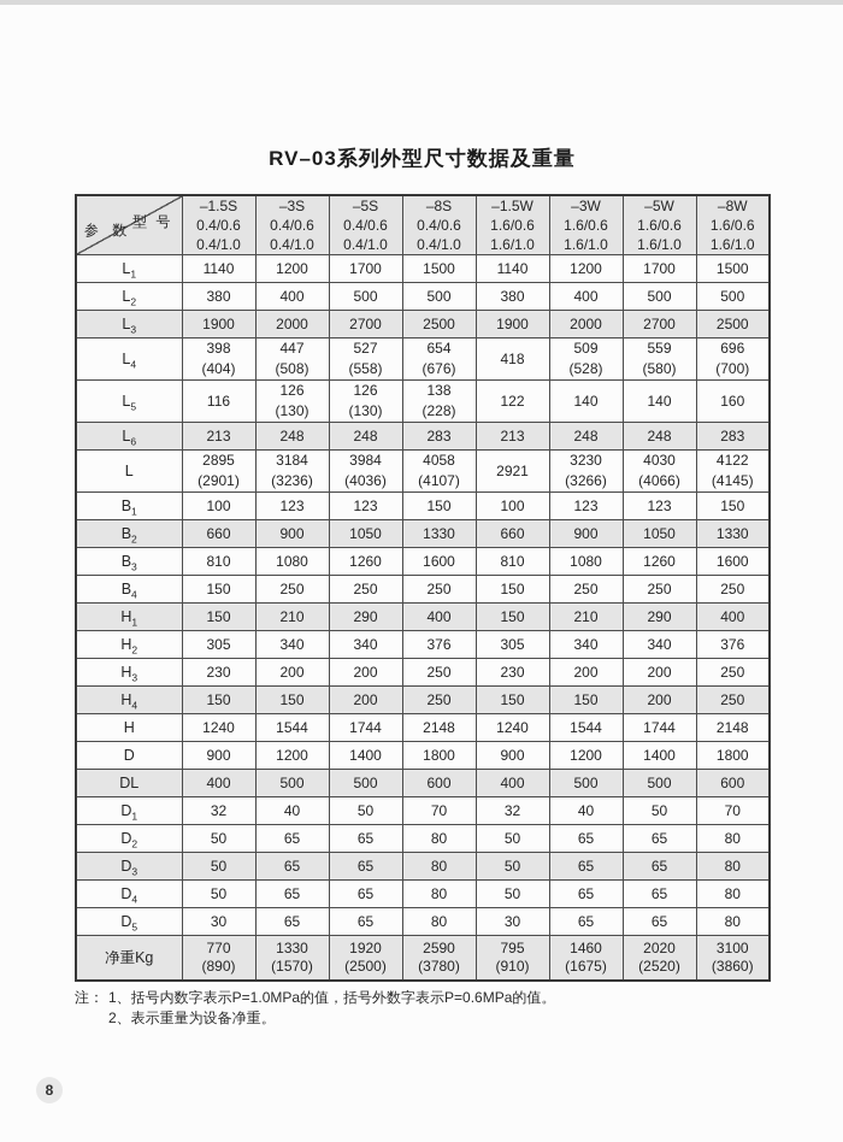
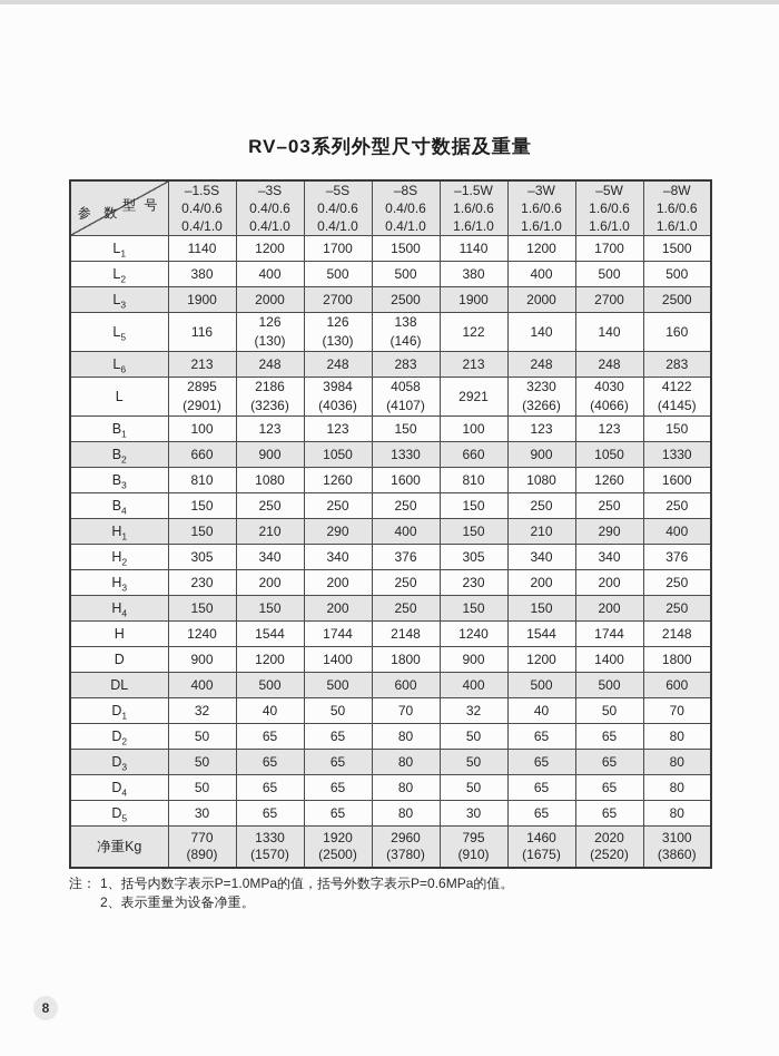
  RV–03系列外型尺寸数据及重量
  型 号 参 数	–1.5S0.4/0.60.4/1.0	–3S0.4/0.60.4/1.0	–5S0.4/0.60.4/1.0	–8S0.4/0.60.4/1.0	–1.5W1.6/0.61.6/1.0	–3W1.6/0.61.6/1.0	–5W1.6/0.61.6/1.0	–8W1.6/0.61.6/1.0
  L1	1140	1200	1700	1500	1140	1200	1700	1500
  L2	380	400	500	500	380	400	500	500
  L3	1900	2000	2700	2500	1900	2000	2700	2500
- L4	398(404)	447(508)	527(558)	654(676)	418	509(528)	559(580)	696(700)
- L5	116	126(130)	126(130)	138(228)	122	140	140	160
+ L5	116	126(130)	126(130)	138(146)	122	140	140	160
  L6	213	248	248	283	213	248	248	283
- L	2895(2901)	3184(3236)	3984(4036)	4058(4107)	2921	3230(3266)	4030(4066)	4122(4145)
+ L	2895(2901)	2186(3236)	3984(4036)	4058(4107)	2921	3230(3266)	4030(4066)	4122(4145)
  B1	100	123	123	150	100	123	123	150
  B2	660	900	1050	1330	660	900	1050	1330
  B3	810	1080	1260	1600	810	1080	1260	1600
  B4	150	250	250	250	150	250	250	250
  H1	150	210	290	400	150	210	290	400
  H2	305	340	340	376	305	340	340	376
  H3	230	200	200	250	230	200	200	250
  H4	150	150	200	250	150	150	200	250
  H	1240	1544	1744	2148	1240	1544	1744	2148
  D	900	1200	1400	1800	900	1200	1400	1800
  DL	400	500	500	600	400	500	500	600
  D1	32	40	50	70	32	40	50	70
  D2	50	65	65	80	50	65	65	80
  D3	50	65	65	80	50	65	65	80
  D4	50	65	65	80	50	65	65	80
  D5	30	65	65	80	30	65	65	80
- 净重Kg	770(890)	1330(1570)	1920(2500)	2590(3780)	795(910)	1460(1675)	2020(2520)	3100(3860)
+ 净重Kg	770(890)	1330(1570)	1920(2500)	2960(3780)	795(910)	1460(1675)	2020(2520)	3100(3860)
  注：
  1、括号内数字表示P=1.0MPa的值，括号外数字表示P=0.6MPa的值。
  2、表示重量为设备净重。
  8
